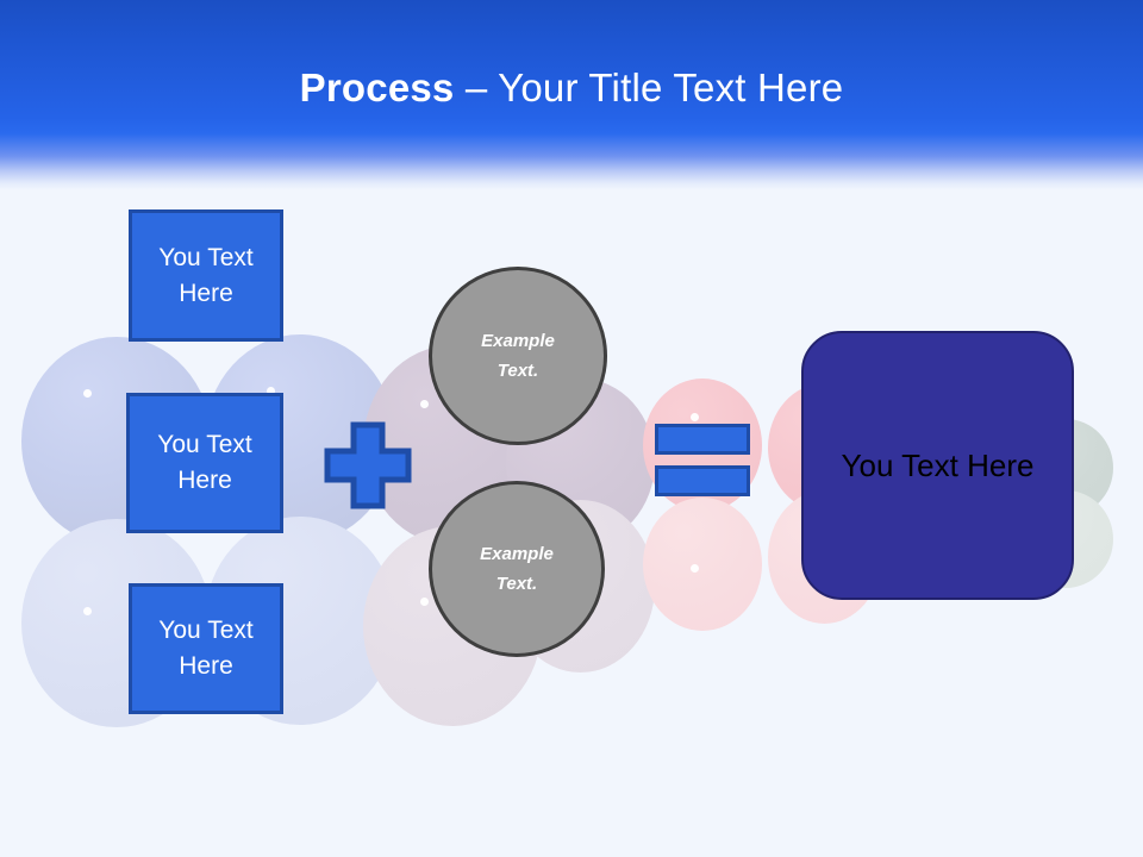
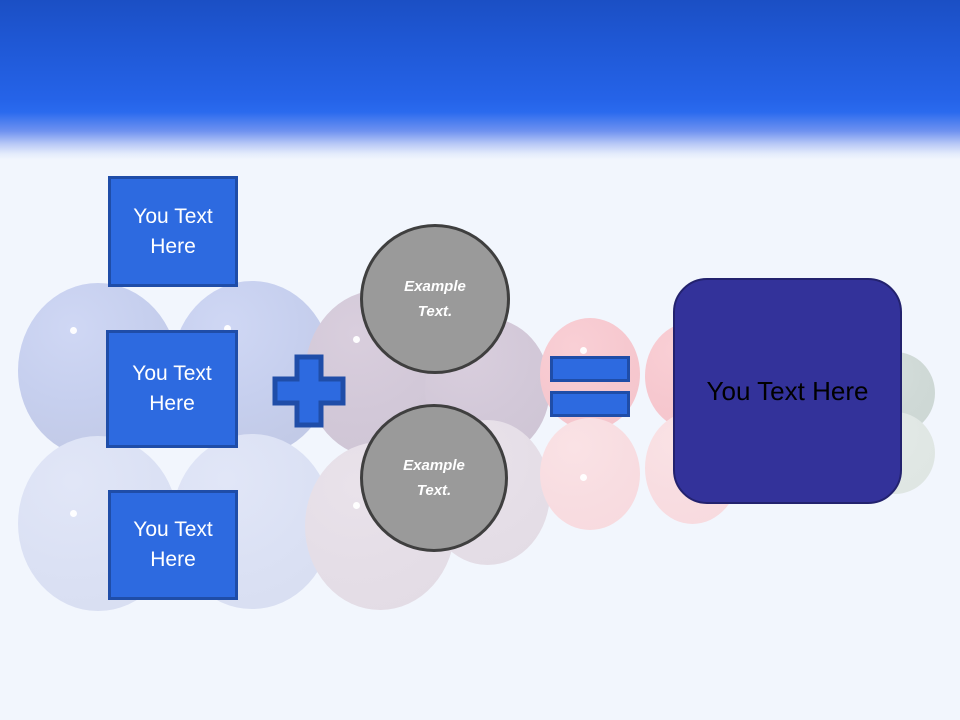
- Process – Your Title Text Here
  You Text Here
  You Text Here
  You Text Here
  Example
  Text.
  Example
  Text.
  You Text Here
